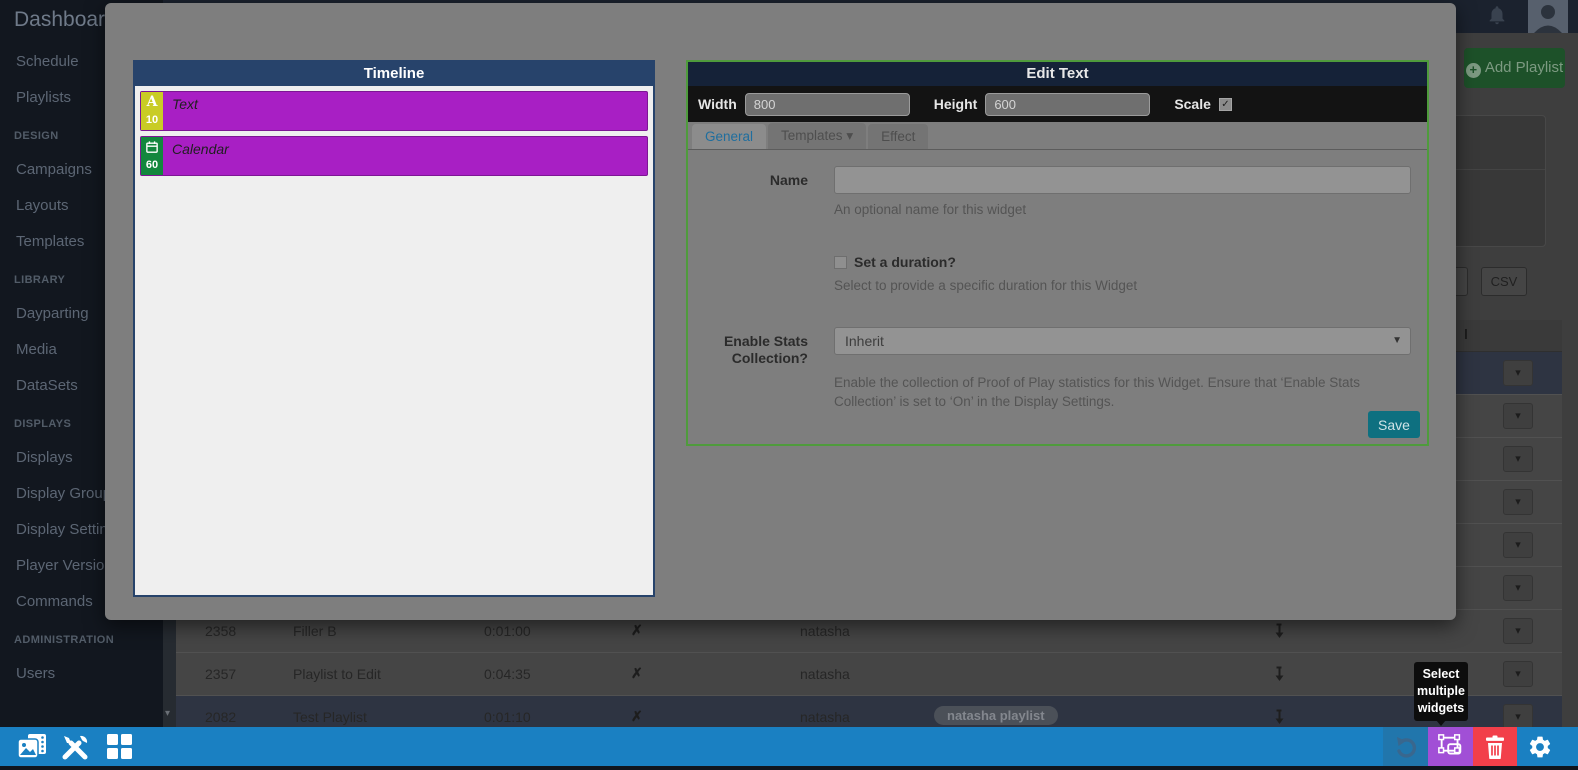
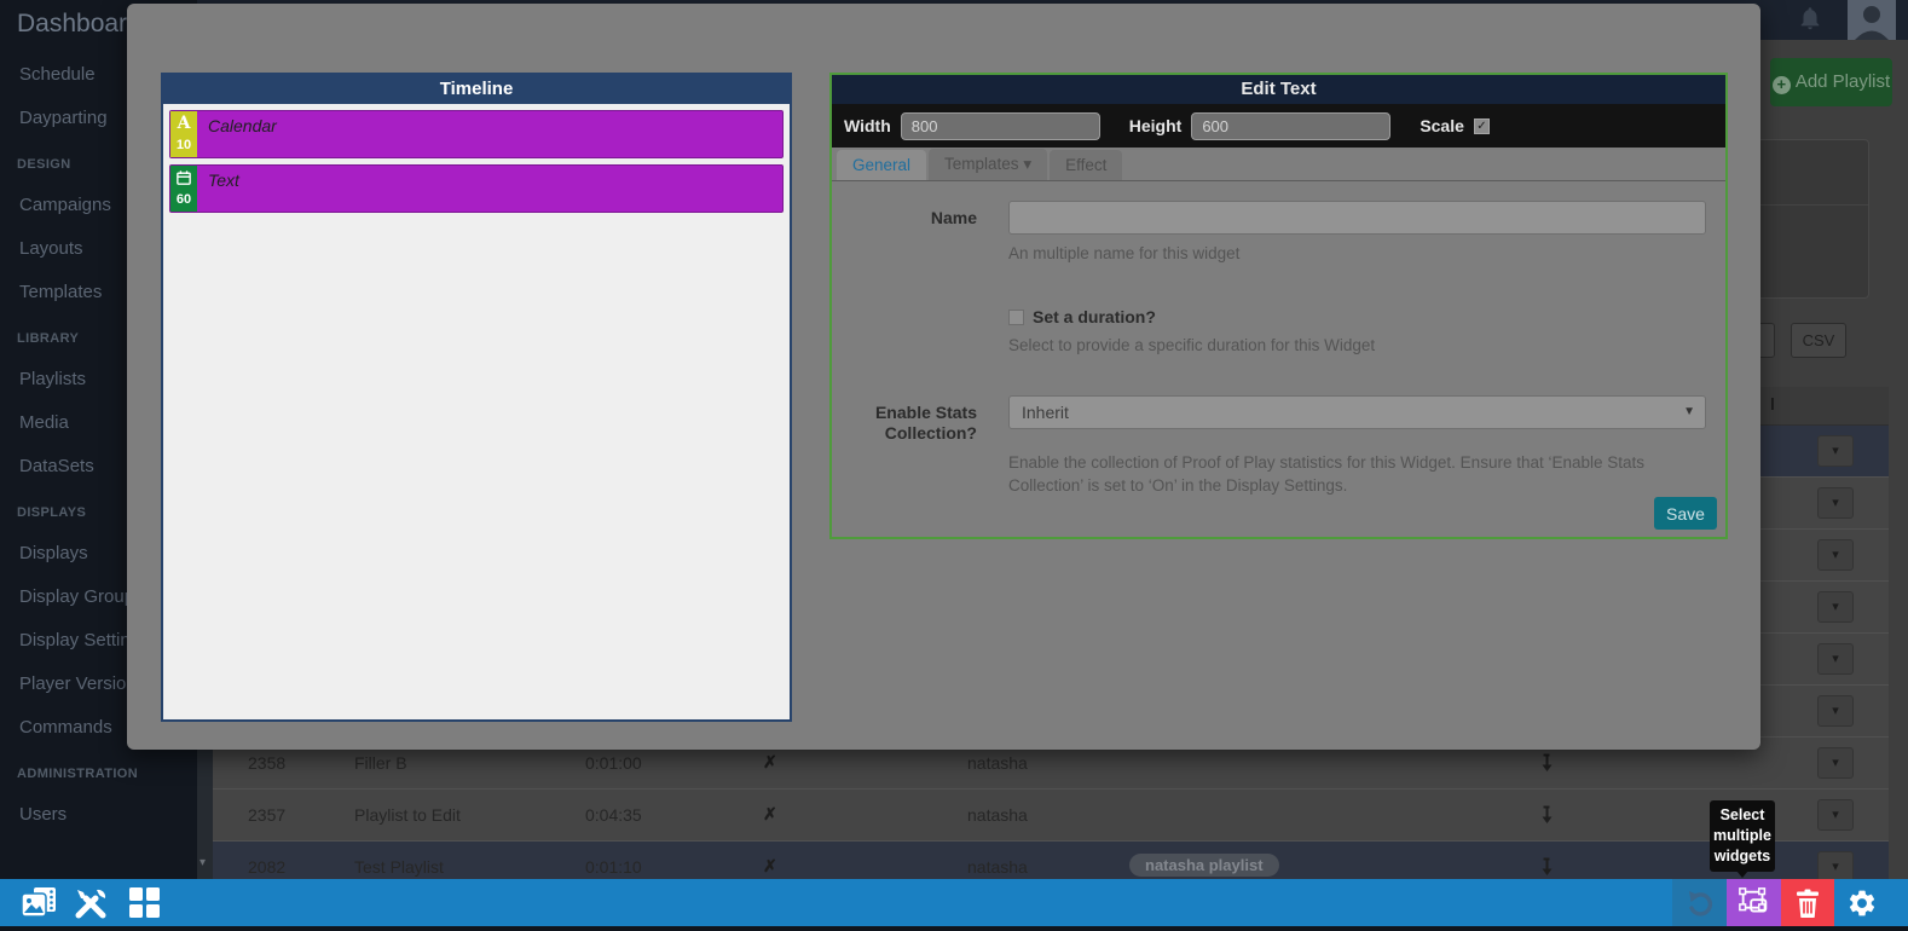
  Dashboar
  Schedule
- Playlists
+ Dayparting
  DESIGN
  Campaigns
  Layouts
  Templates
  LIBRARY
- Dayparting
+ Playlists
  Media
  DataSets
  DISPLAYS
  Displays
  Display Grou
  Display Settin
  Player Versio
  Commands
  ADMINISTRATION
  Users
  ▾
  + Add Playlist
  CSV
  l
  ▾
  ▾
  ▾
  ▾
  ▾
  ▾
  2358
  Filler B
  0:01:00
  ✗
  natasha
  ▾
  2357
  Playlist to Edit
  0:04:35
  ✗
  natasha
  ▾
  2082
  Test Playlist
  0:01:10
  ✗
  natasha
  natasha playlist
  ▾
  Timeline
  A
  10
- Text
+ Calendar
  60
- Calendar
+ Text
  Edit Text
  Width
  800
  Height
  600
  Scale
  ✓
  General
  Templates ▾
  Effect
  Name
- An optional name for this widget
+ An multiple name for this widget
  Set a duration?
  Select to provide a specific duration for this Widget
  Enable Stats Collection?
  Inherit
  ▼
  Enable the collection of Proof of Play statistics for this Widget. Ensure that ‘Enable Stats Collection’ is set to ‘On’ in the Display Settings.
  Save
  Select multiple widgets
